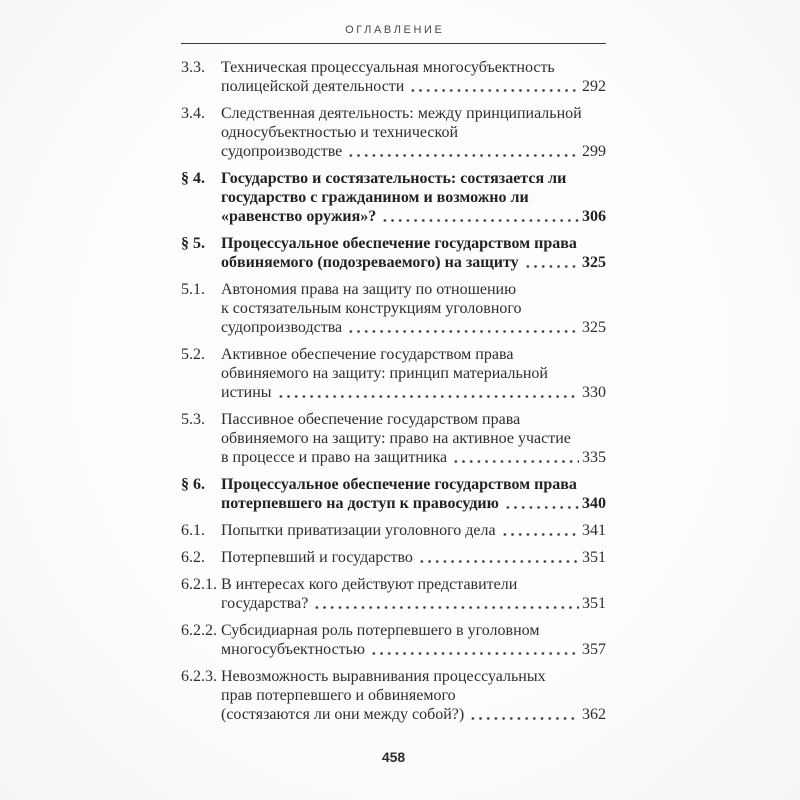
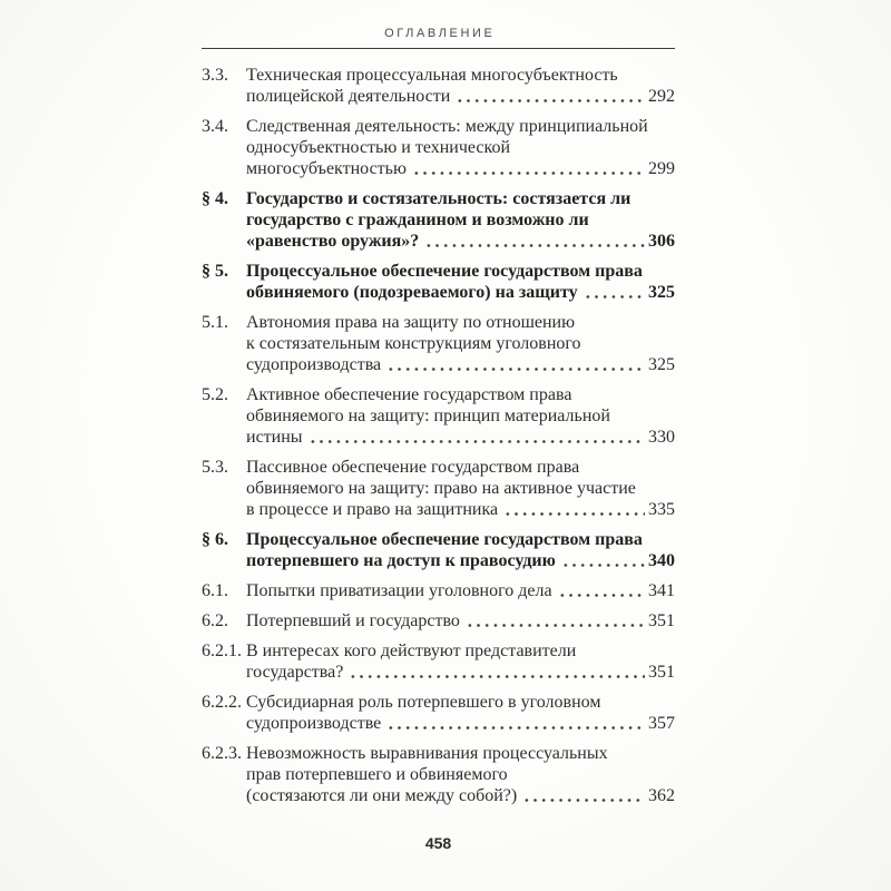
  ОГЛАВЛЕНИЕ
  3.3.
  Техническая процессуальная многосубъектность
  полицейской деятельности
  292
  3.4.
  Следственная деятельность: между принципиальной
  односубъектностью и технической
- судопроизводстве
+ многосубъектностью
  299
  § 4.
  Государство и состязательность: состязается ли
  государство с гражданином и возможно ли
  «равенство оружия»?
  306
  § 5.
  Процессуальное обеспечение государством права
  обвиняемого (подозреваемого) на защиту
  325
  5.1.
  Автономия права на защиту по отношению
  к состязательным конструкциям уголовного
  судопроизводства
  325
  5.2.
  Активное обеспечение государством права
  обвиняемого на защиту: принцип материальной
  истины
  330
  5.3.
  Пассивное обеспечение государством права
  обвиняемого на защиту: право на активное участие
  в процессе и право на защитника
  335
  § 6.
  Процессуальное обеспечение государством права
  потерпевшего на доступ к правосудию
  340
  6.1.
  Попытки приватизации уголовного дела
  341
  6.2.
  Потерпевший и государство
  351
  6.2.1.
  В интересах кого действуют представители
  государства?
  351
  6.2.2.
  Субсидиарная роль потерпевшего в уголовном
- многосубъектностью
+ судопроизводстве
  357
  6.2.3.
  Невозможность выравнивания процессуальных
  прав потерпевшего и обвиняемого
  (состязаются ли они между собой?)
  362
  458
